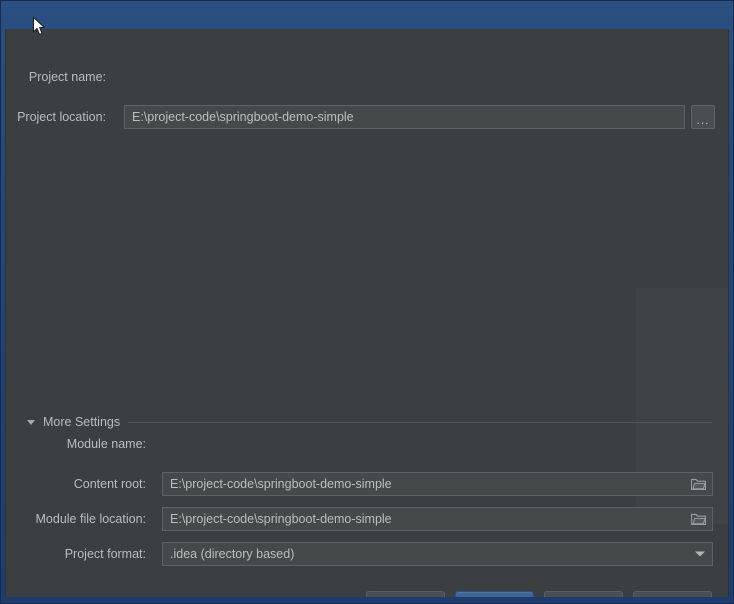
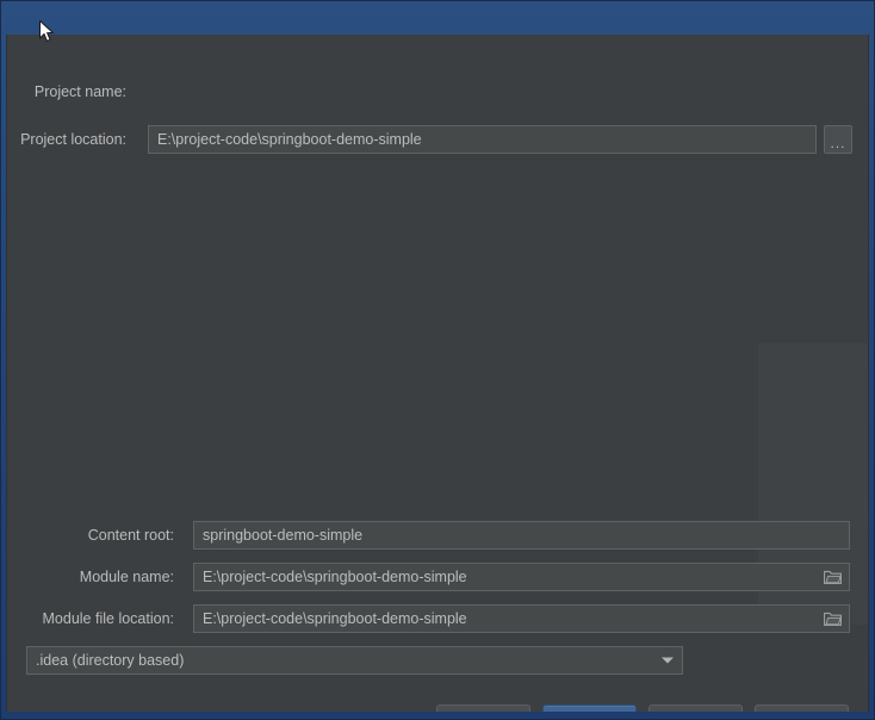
  Project name:
  Project location:
  E:\project-code\springboot-demo-simple
  ...
- More Settings
- Module name:
+ Content root:
+ springboot-demo-simple
- Content root:
+ Module name:
  E:\project-code\springboot-demo-simple
  Module file location:
  E:\project-code\springboot-demo-simple
- Project format:
  .idea (directory based)
